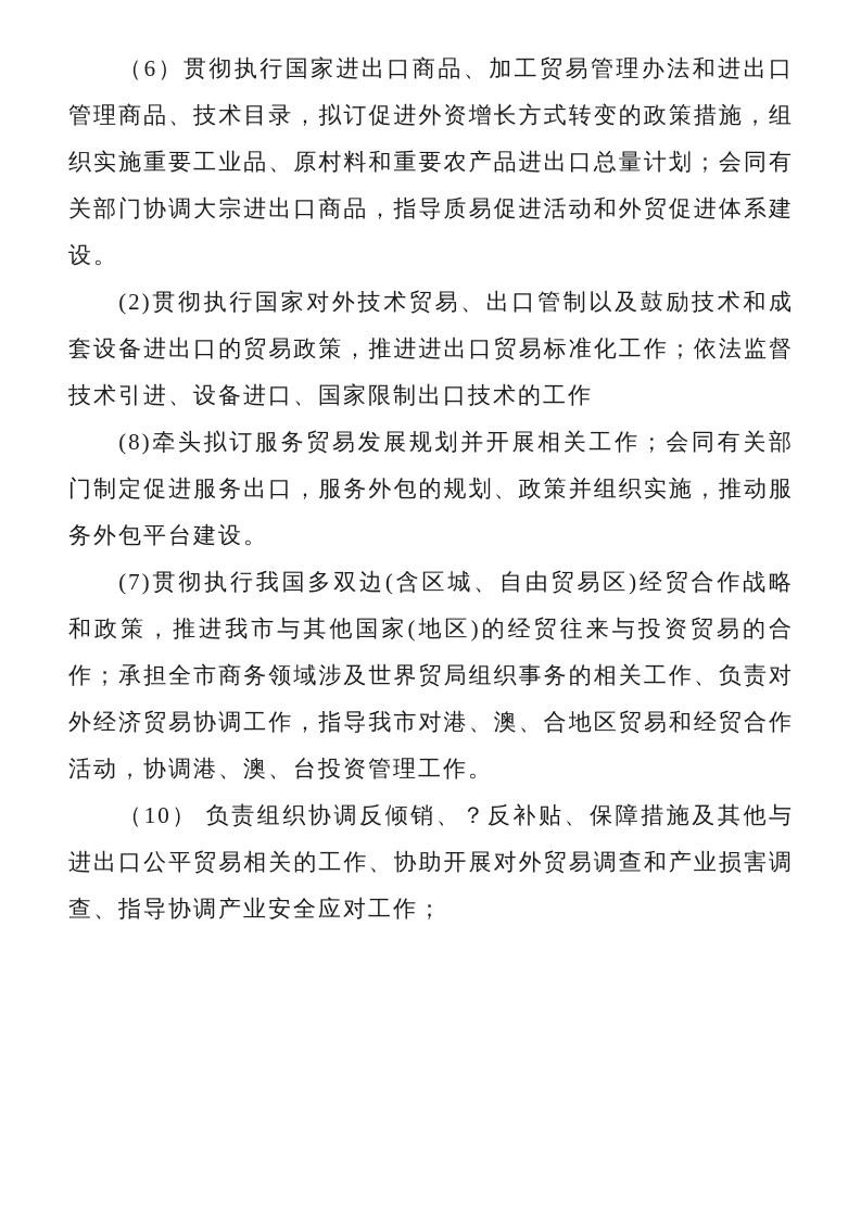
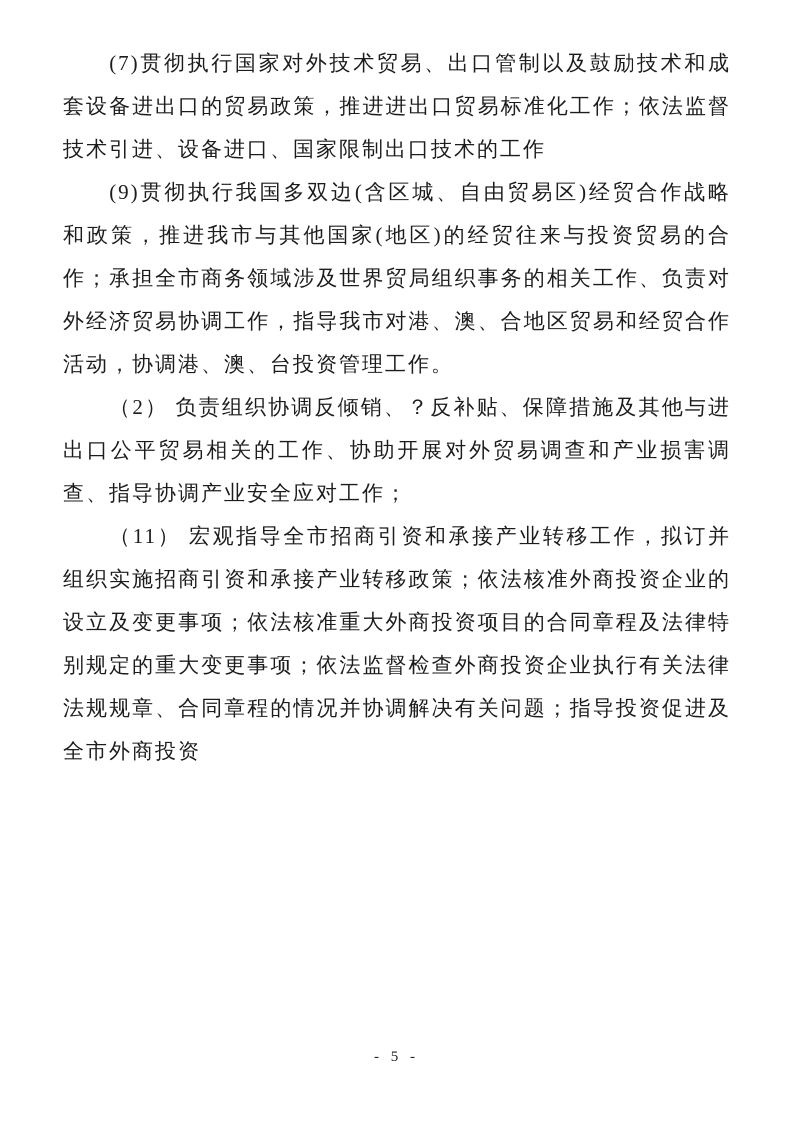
- （6）贯彻执行国家进出口商品、加工贸易管理办法和进出口管理商品、技术目录，拟订促进外资增长方式转变的政策措施，组织实施重要工业品、原村料和重要农产品进出口总量计划；会同有关部门协调大宗进出口商品，指导质易促进活动和外贸促进体系建设。
- (2)贯彻执行国家对外技术贸易、出口管制以及鼓励技术和成套设备进出口的贸易政策，推进进出口贸易标准化工作；依法监督技术引进、设备进口、国家限制出口技术的工作
+ (7)贯彻执行国家对外技术贸易、出口管制以及鼓励技术和成套设备进出口的贸易政策，推进进出口贸易标准化工作；依法监督技术引进、设备进口、国家限制出口技术的工作
- (8)牵头拟订服务贸易发展规划并开展相关工作；会同有关部门制定促进服务出口，服务外包的规划、政策并组织实施，推动服务外包平台建设。
- (7)贯彻执行我国多双边(含区城、自由贸易区)经贸合作战略和政策，推进我市与其他国家(地区)的经贸往来与投资贸易的合作；承担全市商务领域涉及世界贸局组织事务的相关工作、负责对外经济贸易协调工作，指导我市对港、澳、合地区贸易和经贸合作活动，协调港、澳、台投资管理工作。
+ (9)贯彻执行我国多双边(含区城、自由贸易区)经贸合作战略和政策，推进我市与其他国家(地区)的经贸往来与投资贸易的合作；承担全市商务领域涉及世界贸局组织事务的相关工作、负责对外经济贸易协调工作，指导我市对港、澳、合地区贸易和经贸合作活动，协调港、澳、台投资管理工作。
- （10） 负责组织协调反倾销、？反补贴、保障措施及其他与进出口公平贸易相关的工作、协助开展对外贸易调查和产业损害调查、指导协调产业安全应对工作；
+ （2） 负责组织协调反倾销、？反补贴、保障措施及其他与进出口公平贸易相关的工作、协助开展对外贸易调查和产业损害调查、指导协调产业安全应对工作；
+ （11） 宏观指导全市招商引资和承接产业转移工作，拟订并组织实施招商引资和承接产业转移政策；依法核准外商投资企业的设立及变更事项；依法核准重大外商投资项目的合同章程及法律特别规定的重大变更事项；依法监督检查外商投资企业执行有关法律法规规章、合同章程的情况并协调解决有关问题；指导投资促进及全市外商投资
+ - 5 -
